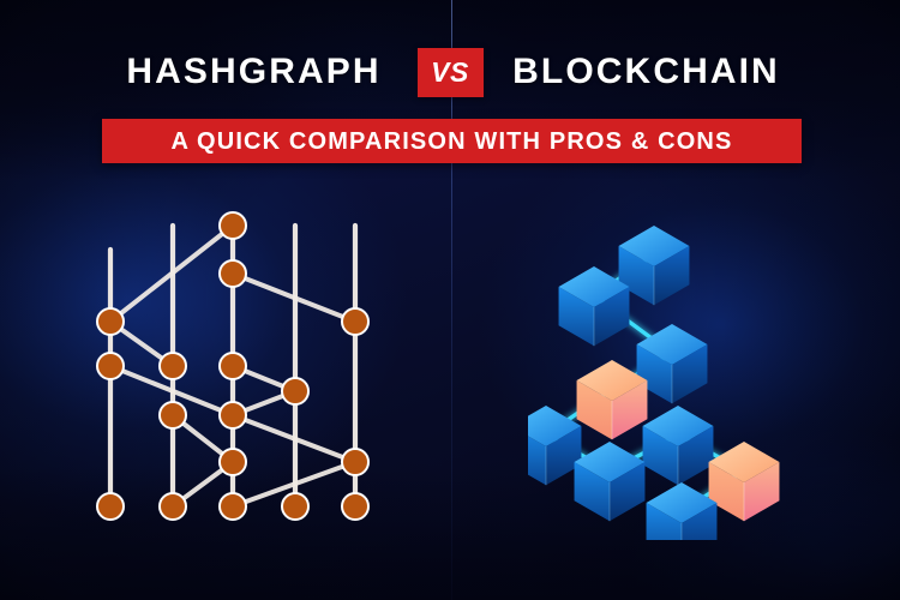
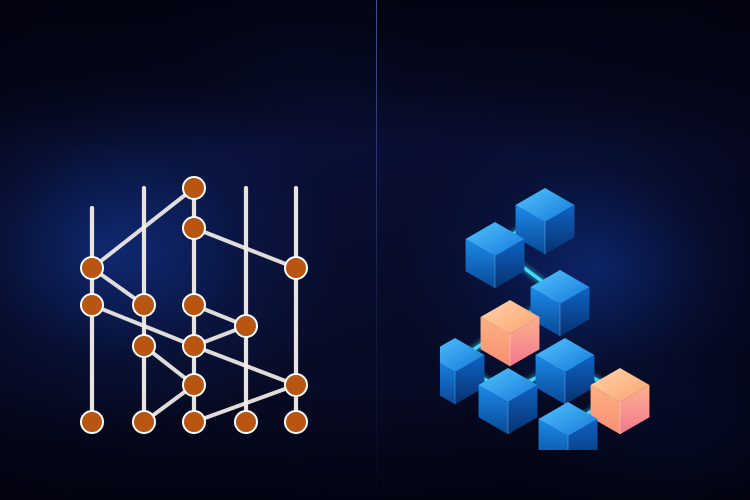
- HASHGRAPH
- VS
- BLOCKCHAIN
- A QUICK COMPARISON WITH PROS & CONS
